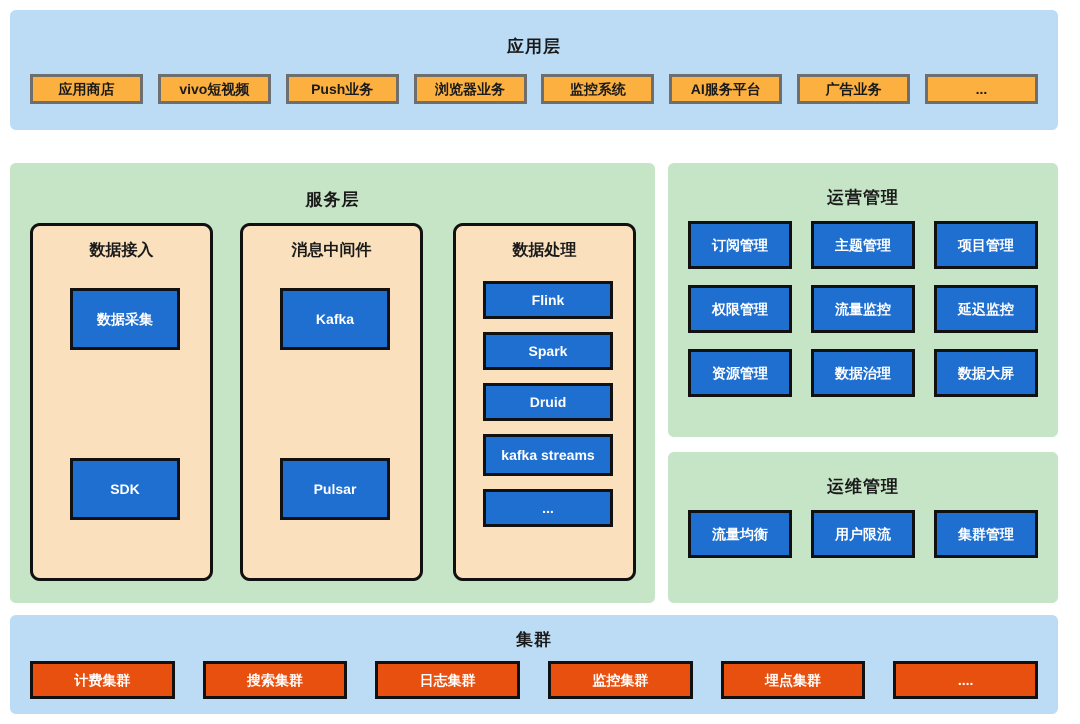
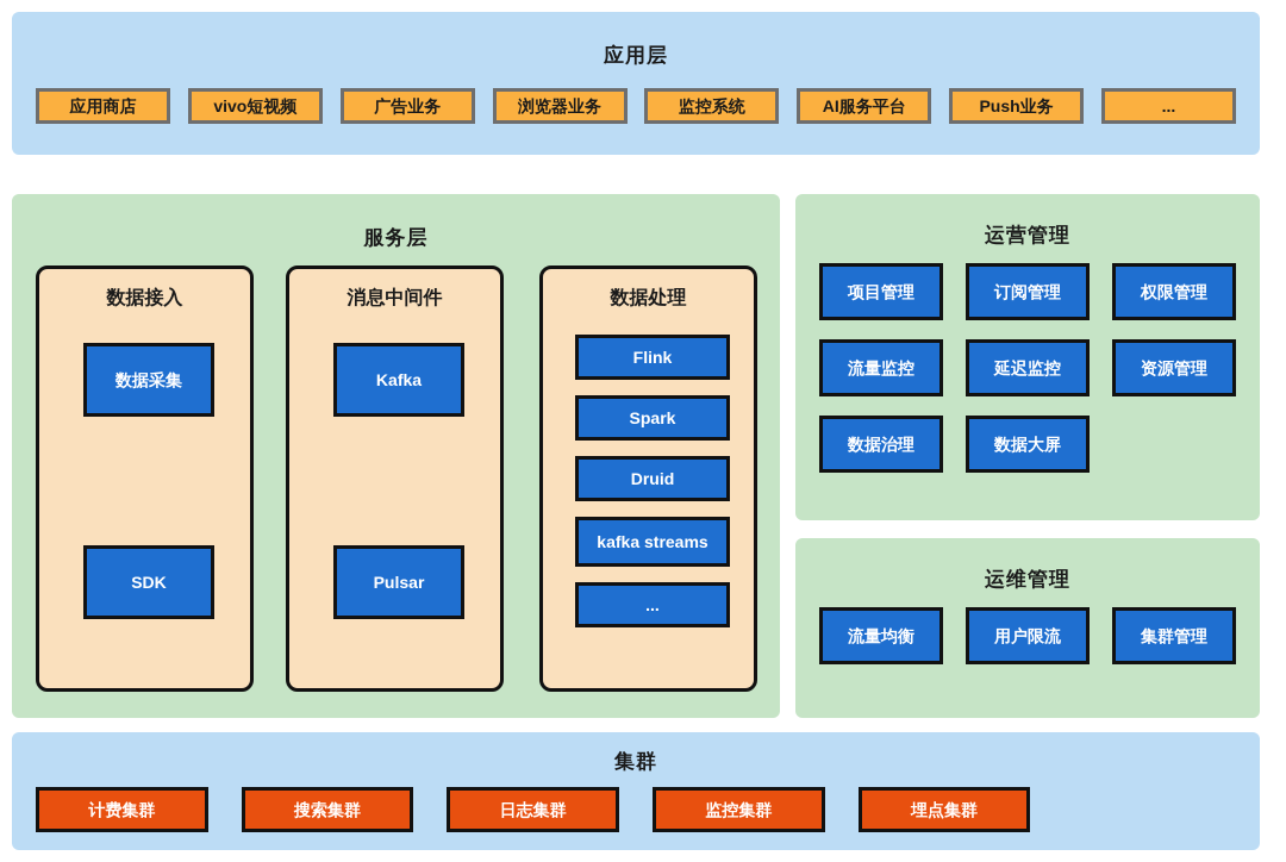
  应用层
  应用商店
  vivo短视频
- Push业务
+ 广告业务
  浏览器业务
  监控系统
  AI服务平台
- 广告业务
+ Push业务
  ...
  服务层
  数据接入
  数据采集
  SDK
  消息中间件
  Kafka
  Pulsar
  数据处理
  Flink
  Spark
  Druid
  kafka streams
  ...
  运营管理
- 订阅管理
+ 项目管理
- 主题管理
- 项目管理
+ 订阅管理
  权限管理
  流量监控
  延迟监控
  资源管理
  数据治理
  数据大屏
  运维管理
  流量均衡
  用户限流
  集群管理
  集群
  计费集群
  搜索集群
  日志集群
  监控集群
  埋点集群
- ....
